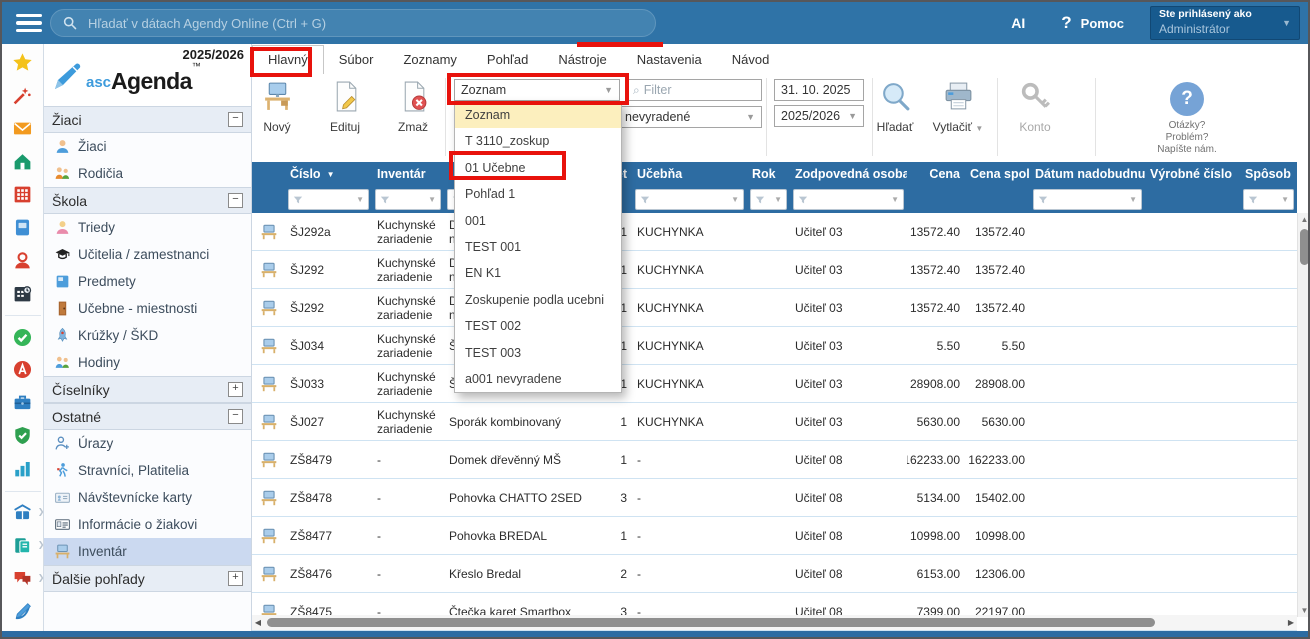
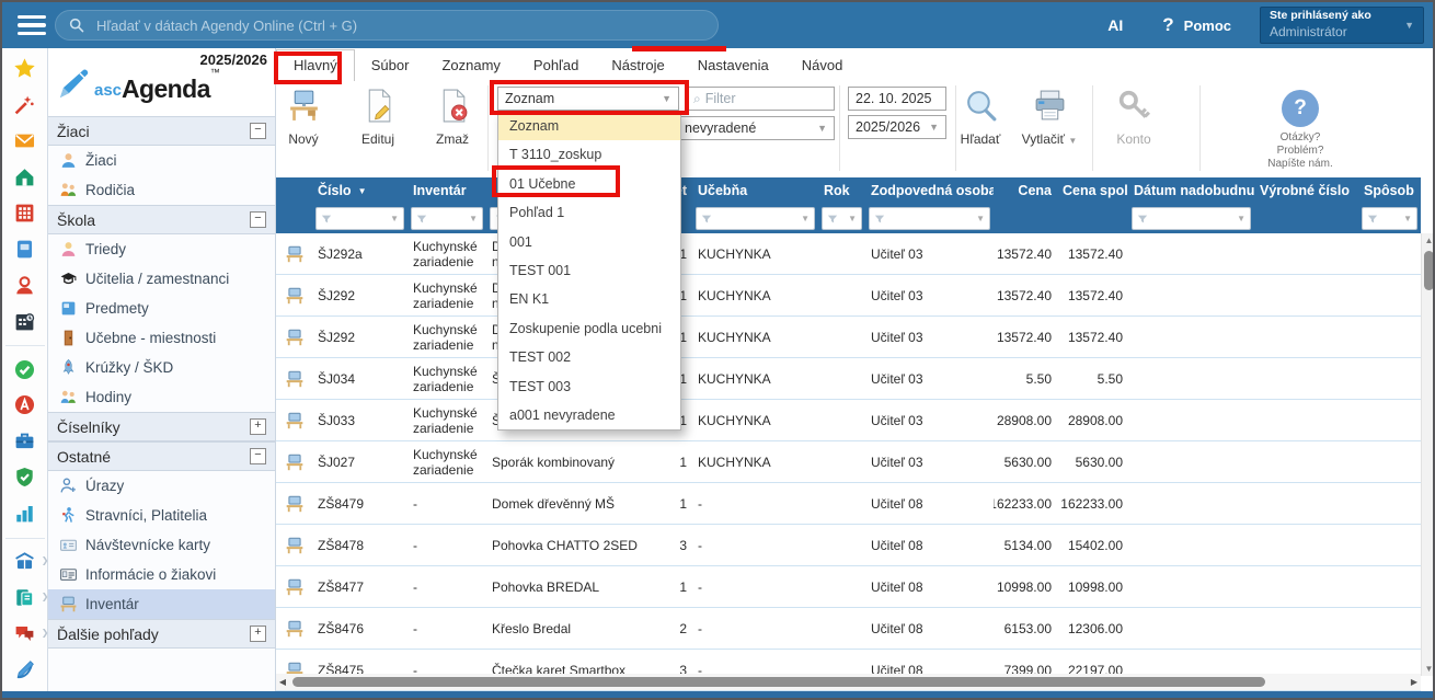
  Hľadať v dátach Agendy Online (Ctrl + G)
  AI
  ?
  Pomoc
  Ste prihlásený ako
  Administrátor
  ▼
  ❯
  ❯
  ❯
  2025/2026
  asc
  Agenda
  ™
  Žiaci
  −
  Žiaci
  Rodičia
  Škola
  −
  Triedy
  Učitelia / zamestnanci
  Predmety
  Učebne - miestnosti
  Krúžky / ŠKD
  Hodiny
  Číselníky
  +
  Ostatné
  −
  Úrazy
  Stravníci, Platitelia
  Návštevnícke karty
  Informácie o žiakovi
  Inventár
  Ďalšie pohľady
  +
  Hlavný
  Súbor
  Zoznamy
  Pohľad
  Nástroje
  Nastavenia
  Návod
  Nový
  Edituj
  Zmaž
  Zoznam
  ▼
  ⌕
  Filter
  nevyradené
  ▼
- 31. 10. 2025
+ 22. 10. 2025
  2025/2026
  ▼
  Hľadať
  Vytlačiť ▼
  Konto
  ?
  Otázky?
  Problém?
  Napíšte nám.
  Číslo
  ▼
  Inventár
  Učebňa
  Rok
  Zodpovedná osoba
  Cena
  Cena spol
  Dátum nadobudnu
  Výrobné číslo
  Spôsob
  ▼
  ▼
  ▼
  ▼
  ▼
  ▼
  ▼
  ŠJ292a
  Kuchynské zariadenie
  n
  1
  KUCHYNKA
  Učiteľ 03
  13572.40
  13572.40
  ŠJ292
  Kuchynské zariadenie
  n
  1
  KUCHYNKA
  Učiteľ 03
  13572.40
  13572.40
  ŠJ292
  Kuchynské zariadenie
  n
  1
  KUCHYNKA
  Učiteľ 03
  13572.40
  13572.40
  ŠJ034
  Kuchynské zariadenie
  Š
  1
  KUCHYNKA
  Učiteľ 03
  5.50
  5.50
  ŠJ033
  Kuchynské zariadenie
  1
  KUCHYNKA
  Učiteľ 03
  28908.00
  28908.00
  ŠJ027
  Kuchynské zariadenie
  Sporák kombinovaný
  1
  KUCHYNKA
  Učiteľ 03
  5630.00
  5630.00
  ZŠ8479
  -
  Domek dřevěnný MŠ
  1
  -
  Učiteľ 08
  162233.00
  162233.00
  ZŠ8478
  -
  Pohovka CHATTO 2SED
  3
  -
  Učiteľ 08
  5134.00
  15402.00
  ZŠ8477
  -
  Pohovka BREDAL
  1
  -
  Učiteľ 08
  10998.00
  10998.00
  ZŠ8476
  -
  Křeslo Bredal
  2
  -
  Učiteľ 08
  6153.00
  12306.00
  ZŠ8475
  -
  Čtečka karet Smartbox
  3
  -
  Učiteľ 08
  7399.00
  22197.00
  ▲
  ▼
  ◀
  ▶
  Zoznam
  T 3110_zoskup
  01 Učebne
  Pohľad 1
  001
  TEST 001
  EN K1
  Zoskupenie podla ucebni
  TEST 002
  TEST 003
  a001 nevyradene
